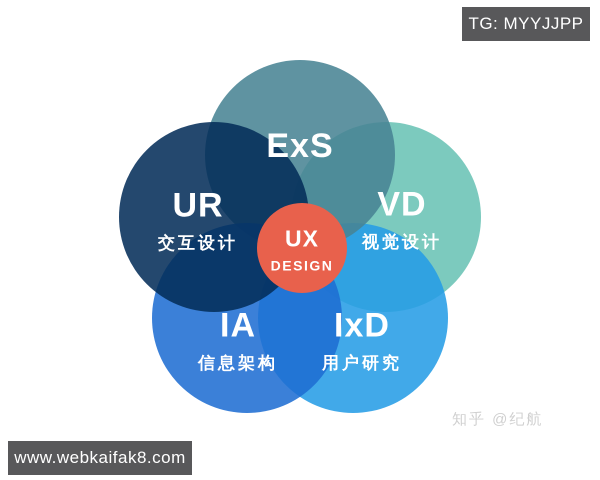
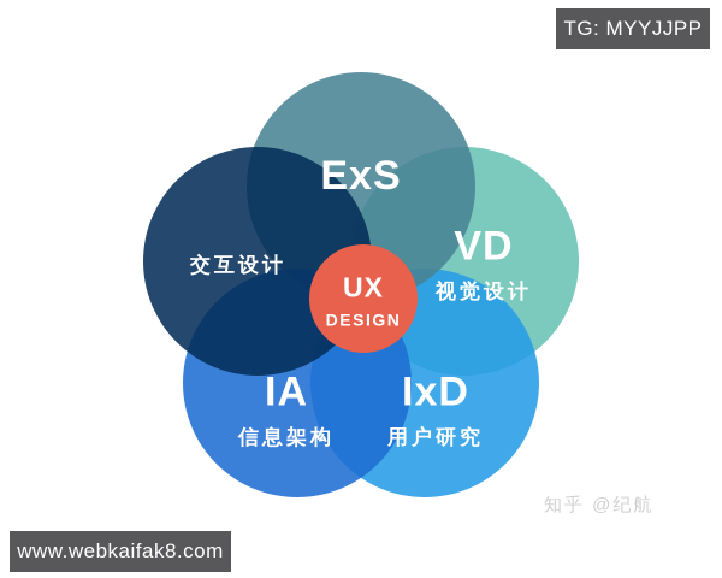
  ExS
- UR
  交互设计
  VD
  视觉设计
  IA
  信息架构
  IxD
  用户研究
  UX
  DESIGN
  TG: MYYJJPP
  www.webkaifak8.com
  知乎 @纪航
